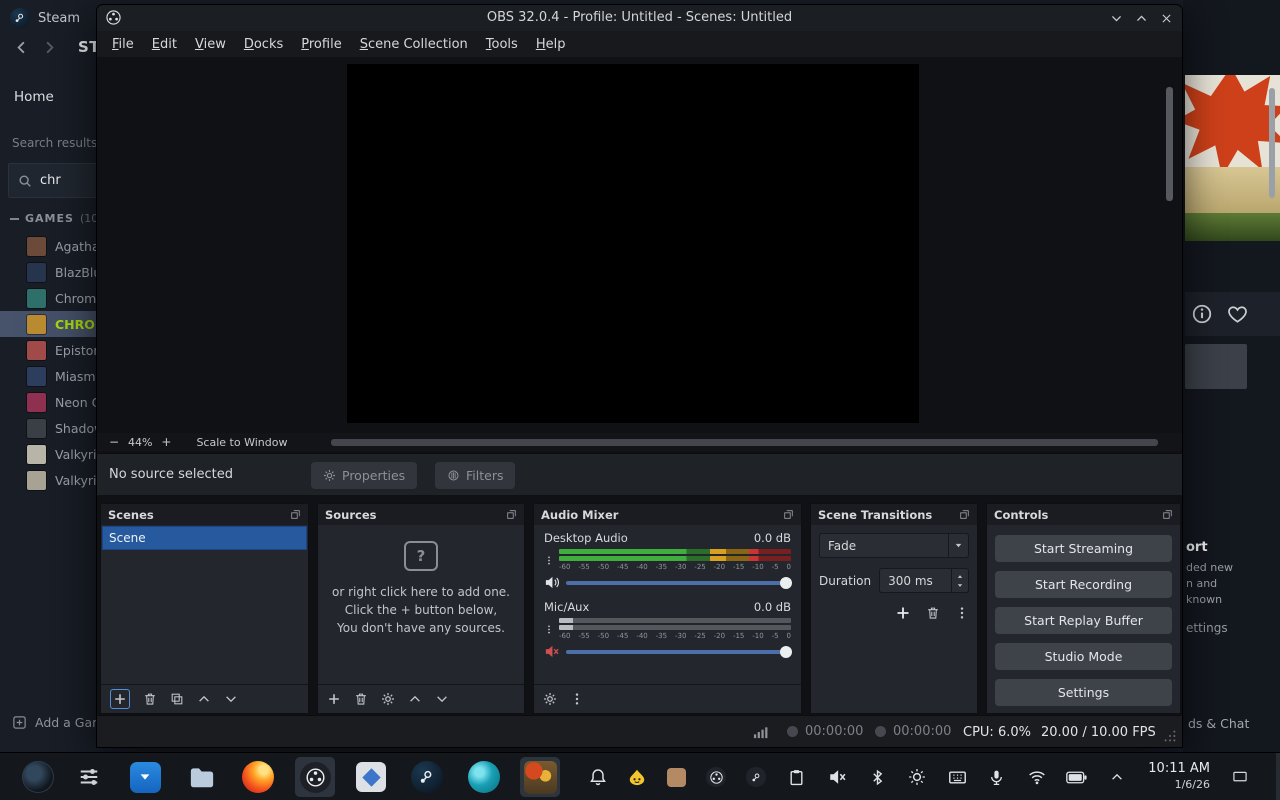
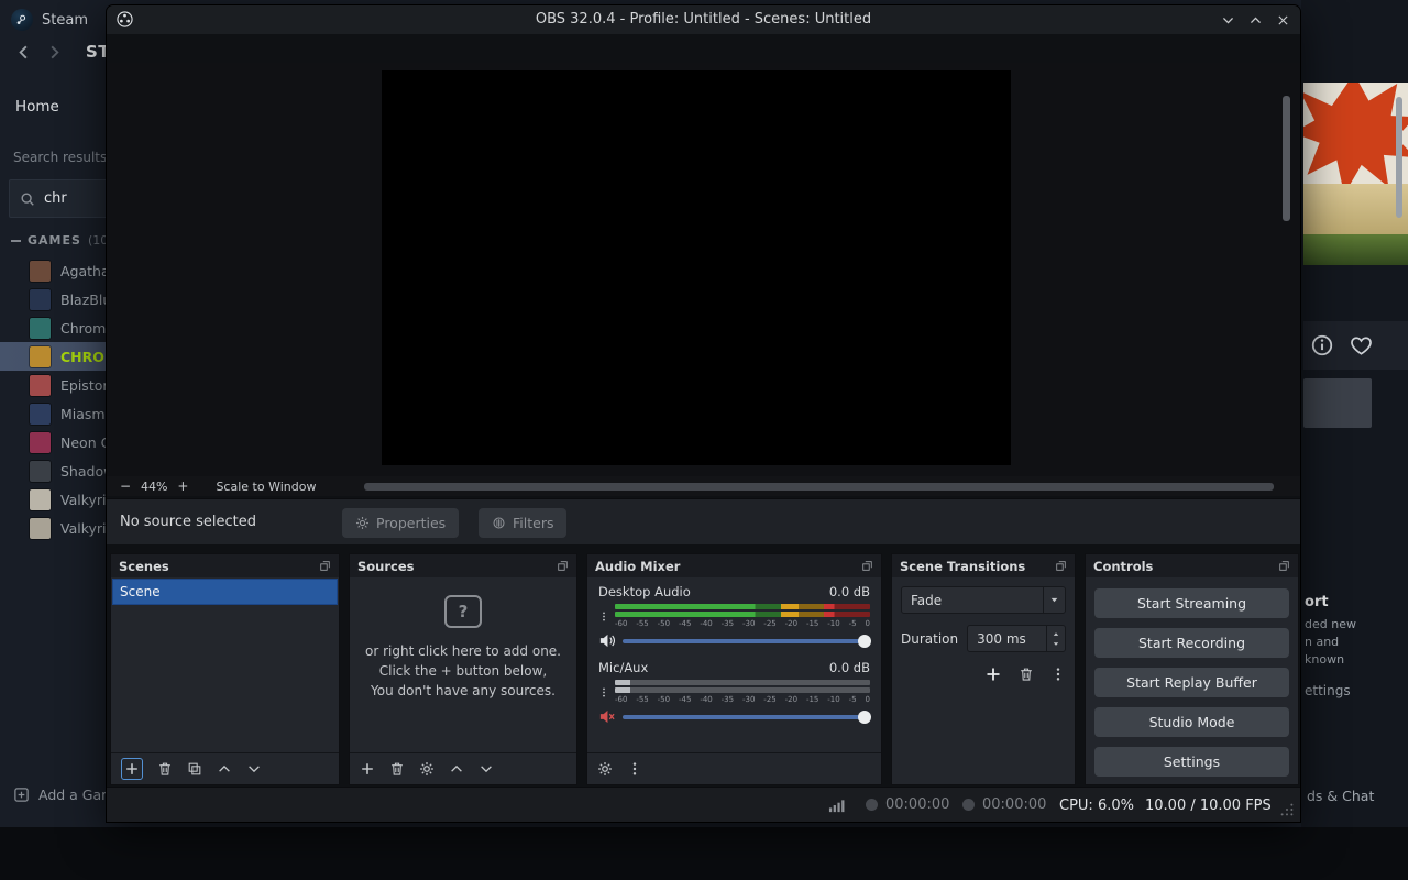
  Steam
  ST
  Home
  Search results
  chr
  GAMES
  (10
  Agath
  BlazBl
  Chrom
  Episto
  Miasm
  Shado
  Valkyri
  Valkyri
  Add a Ga
  ort
  ded new
  n and
  known
  ettings
  ds & Chat
  OBS 32.0.4 - Profile: Untitled - Scenes: Untitled
- File
- Edit
- View
- Docks
- Profile
- Scene Collection
- Tools
- Help
  −
  44%
  +
  Scale to Window
  No source selected
  Properties
  Filters
  Scenes
  Scene
  Sources
  ?
  or right click here to add one.
  Click the + button below,
  You don't have any sources.
  Audio Mixer
  Desktop Audio
  0.0 dB
  -60
  -55
  -50
  -45
  -40
  -35
  -30
  -25
  -20
  -15
  -10
  -5
  0
  Mic/Aux
  0.0 dB
  -60
  -55
  -50
  -45
  -40
  -35
  -30
  -25
  -20
  -15
  -10
  -5
  0
  Scene Transitions
  Fade
  Duration
  300 ms
  Controls
  Start Streaming
  Start Recording
  Start Replay Buffer
  Studio Mode
  Settings
  00:00:00
  00:00:00
  CPU: 6.0%
- 20.00 / 10.00 FPS
+ 10.00 / 10.00 FPS
- 10:11 AM
- 1/6/26
